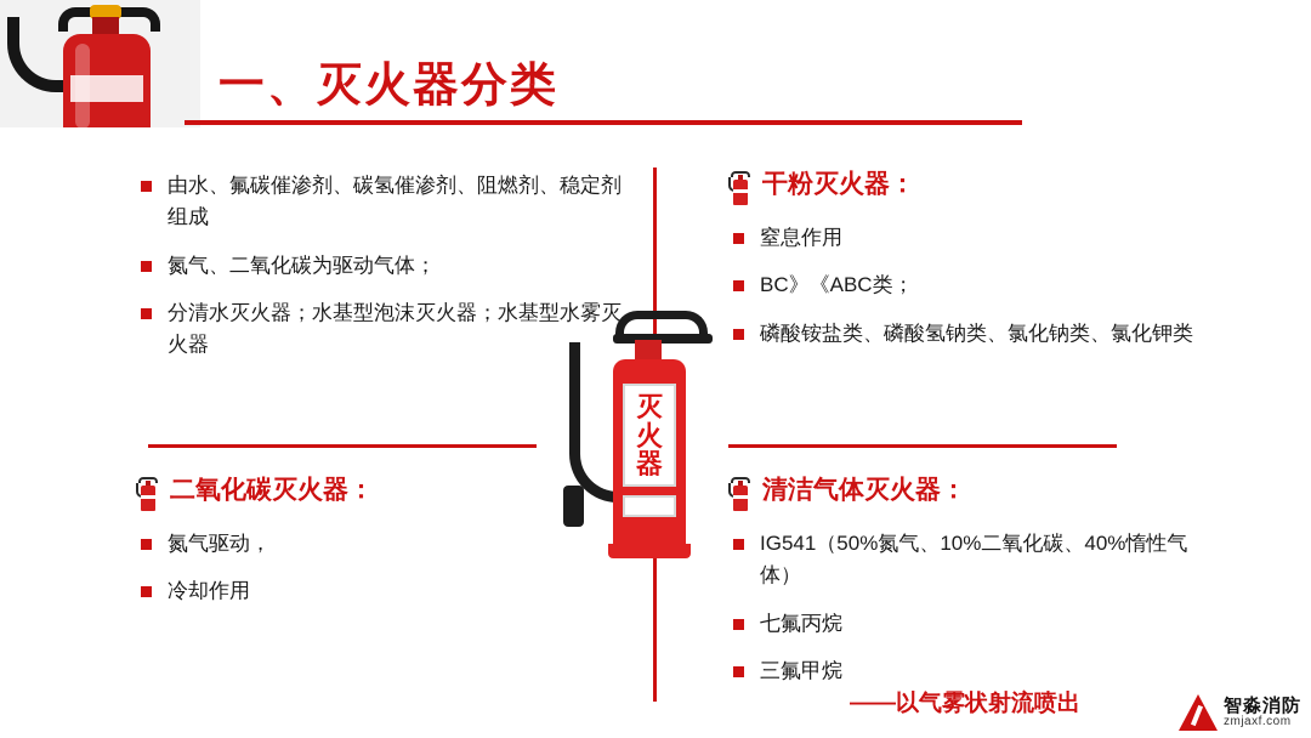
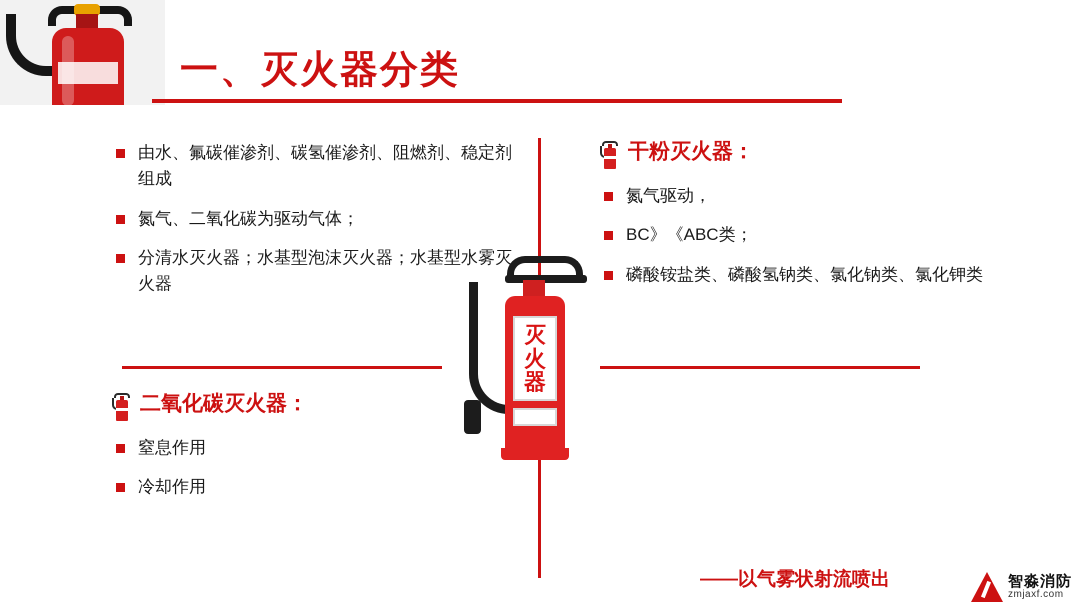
  一、灭火器分类
  由水、氟碳催渗剂、碳氢催渗剂、阻燃剂、稳定剂组成
  氮气、二氧化碳为驱动气体；
  分清水灭火器；水基型泡沫灭火器；水基型水雾灭火器
  干粉灭火器：
- 窒息作用
+ 氮气驱动，
  BC》《ABC类；
  磷酸铵盐类、磷酸氢钠类、氯化钠类、氯化钾类
  二氧化碳灭火器：
- 氮气驱动，
+ 窒息作用
  冷却作用
- 清洁气体灭火器：
- IG541（50%氮气、10%二氧化碳、40%惰性气体）
- 七氟丙烷
- 三氟甲烷
  灭火器
  ——以气雾状射流喷出
  智淼消防
  zmjaxf.com
